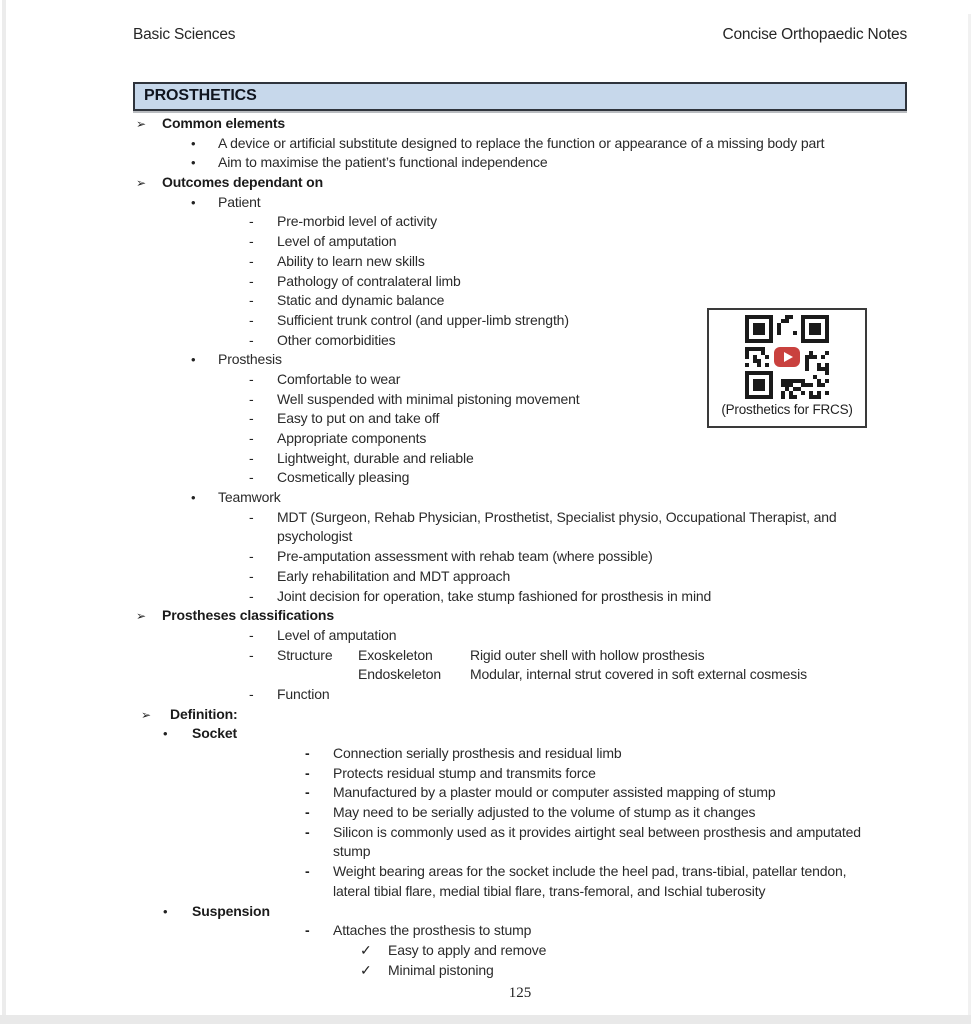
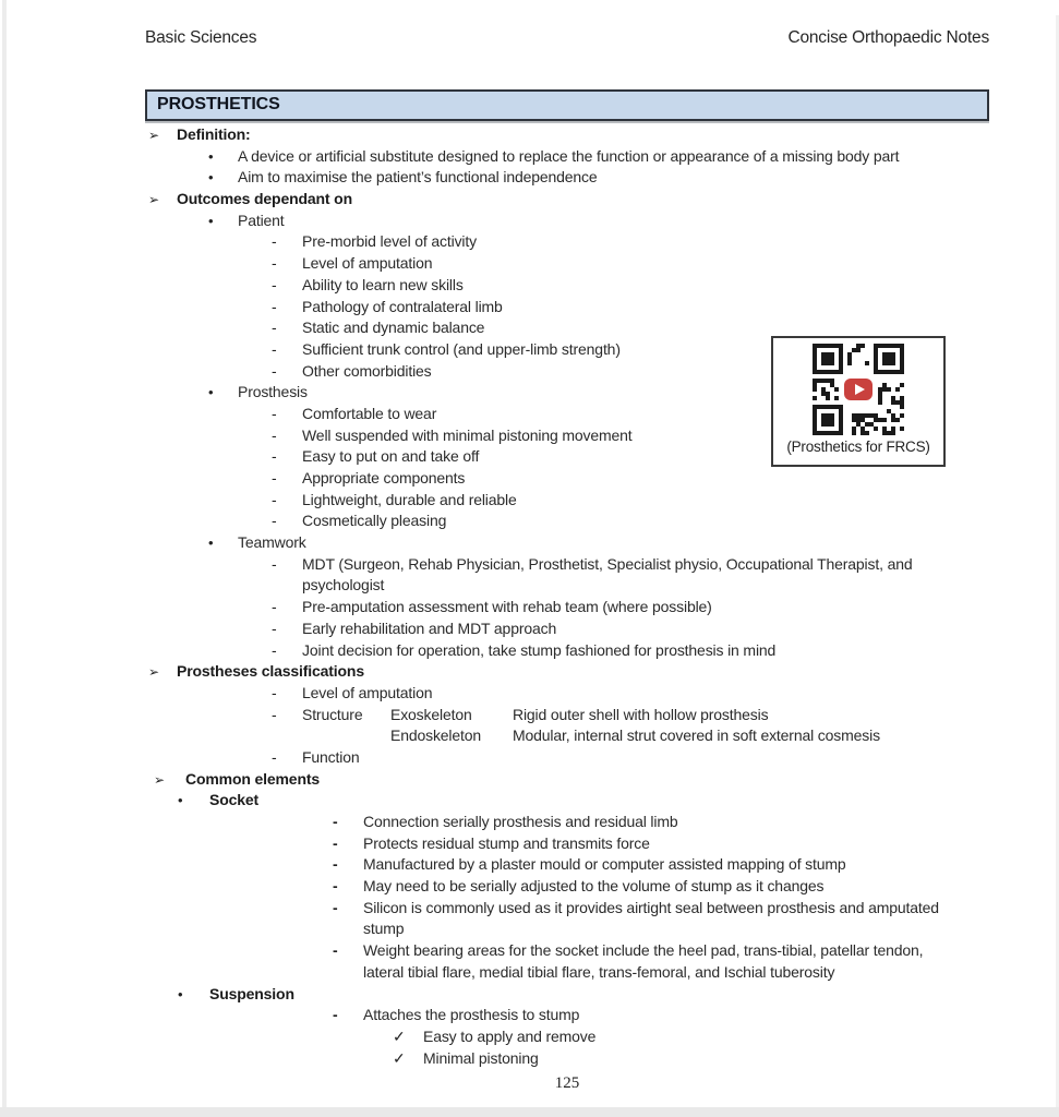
  Basic Sciences
  Concise Orthopaedic Notes
  PROSTHETICS
- ➢ Common elements
+ ➢ Definition:
  • A device or artificial substitute designed to replace the function or appearance of a missing body part
  • Aim to maximise the patient’s functional independence
  ➢ Outcomes dependant on
  • Patient
  - Pre-morbid level of activity
  - Level of amputation
  - Ability to learn new skills
  - Pathology of contralateral limb
  - Static and dynamic balance
  - Sufficient trunk control (and upper-limb strength)
  - Other comorbidities
  • Prosthesis
  - Comfortable to wear
  - Well suspended with minimal pistoning movement
  - Easy to put on and take off
  - Appropriate components
  - Lightweight, durable and reliable
  - Cosmetically pleasing
  • Teamwork
  - MDT (Surgeon, Rehab Physician, Prosthetist, Specialist physio, Occupational Therapist, and
  psychologist
  - Pre-amputation assessment with rehab team (where possible)
  - Early rehabilitation and MDT approach
  - Joint decision for operation, take stump fashioned for prosthesis in mind
  ➢ Prostheses classifications
  - Level of amputation
  - Structure Exoskeleton Rigid outer shell with hollow prosthesis
  Endoskeleton Modular, internal strut covered in soft external cosmesis
  - Function
- ➢ Definition:
+ ➢ Common elements
  • Socket
  - Connection serially prosthesis and residual limb
  - Protects residual stump and transmits force
  - Manufactured by a plaster mould or computer assisted mapping of stump
  - May need to be serially adjusted to the volume of stump as it changes
  - Silicon is commonly used as it provides airtight seal between prosthesis and amputated
  stump
  - Weight bearing areas for the socket include the heel pad, trans-tibial, patellar tendon,
  lateral tibial flare, medial tibial flare, trans-femoral, and Ischial tuberosity
  • Suspension
  - Attaches the prosthesis to stump
  ✓ Easy to apply and remove
  ✓ Minimal pistoning
  125
  (Prosthetics for FRCS)
